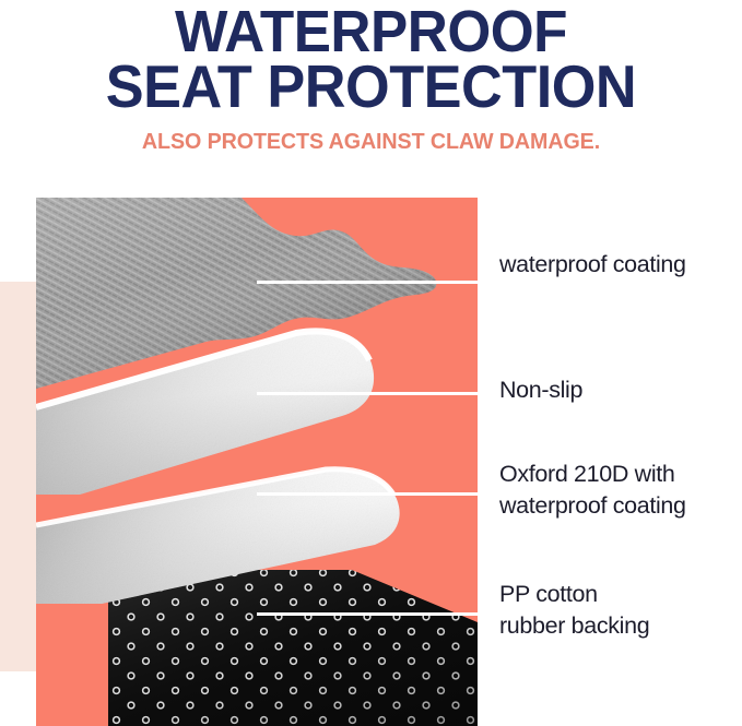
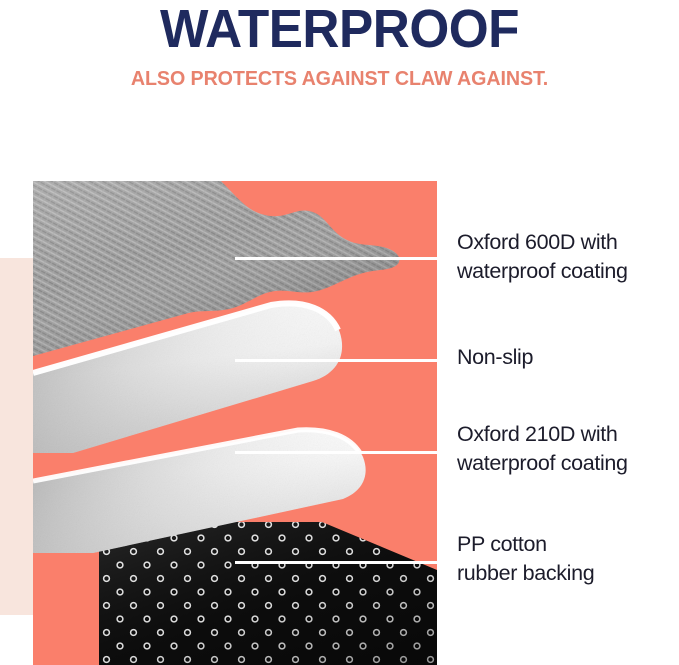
+ Oxford 600D with
  waterproof coating
  Non-slip
  Oxford 210D with
  waterproof coating
  PP cotton
  rubber backing
  WATERPROOF
- SEAT PROTECTION
- ALSO PROTECTS AGAINST CLAW DAMAGE.
+ ALSO PROTECTS AGAINST CLAW AGAINST.
